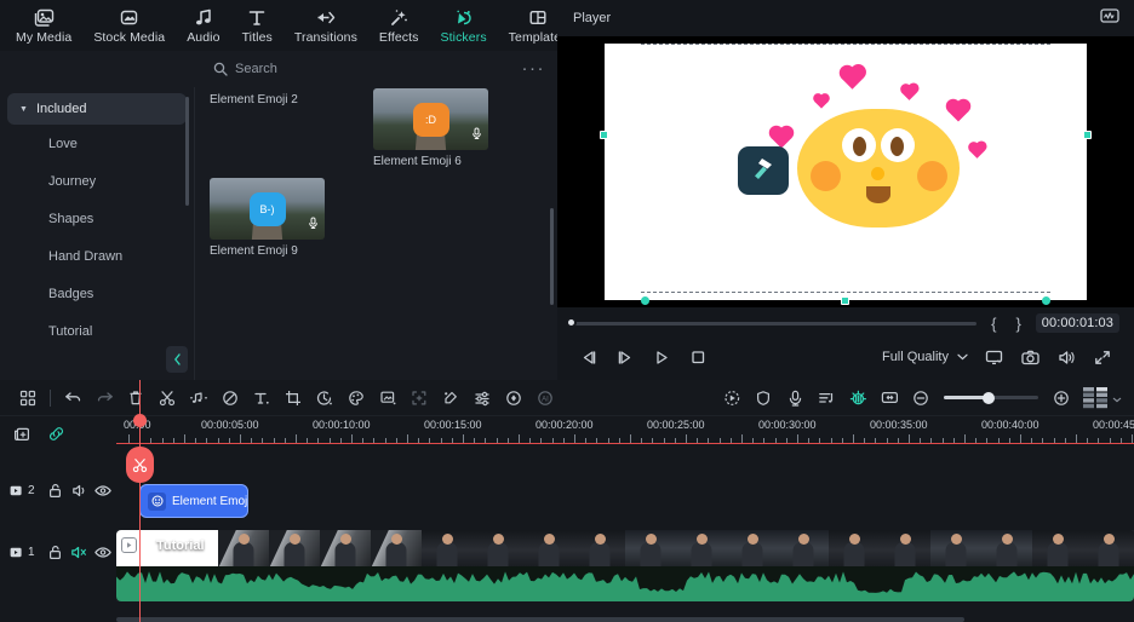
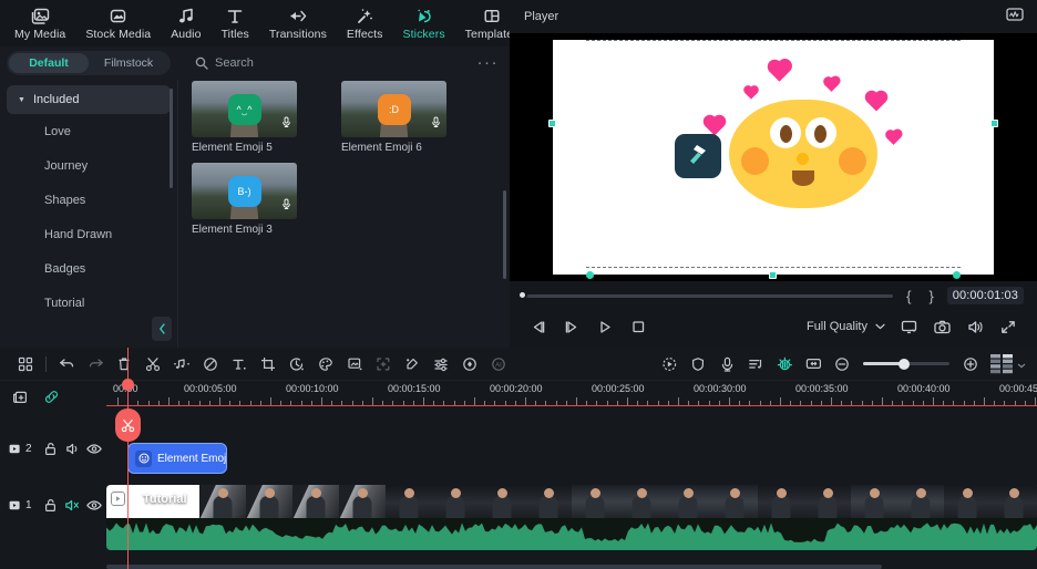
  My Media
  Stock Media
  Audio
  Titles
  Transitions
  Effects
  Stickers
  Templat
+ Default
+ Filmstock
  Search
  ···
  Included
  Love
  Journey
  Shapes
  Hand Drawn
  Badges
  Tutorial
+ ^‿^
- Element Emoji 2
+ Element Emoji 5
  :D
  Element Emoji 6
  B-)
- Element Emoji 9
+ Element Emoji 3
  Player
  {
  }
  00:00:01:03
  Full Quality
  2
  1
  00:00:05:00
  00:00:10:00
  00:00:15:00
  00:00:20:00
  00:00:25:00
  00:00:30:00
  00:00:35:00
  00:00:40:00
  00:00:45
  Element Emoj
  Tutorial
